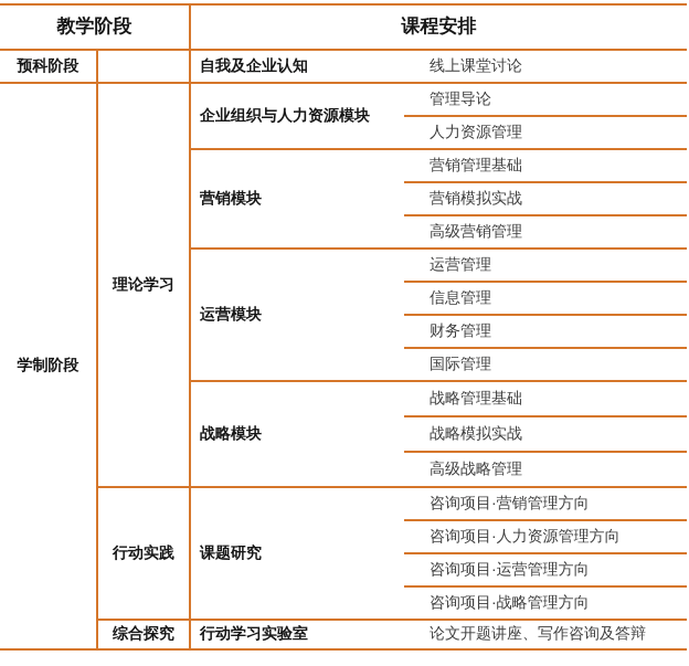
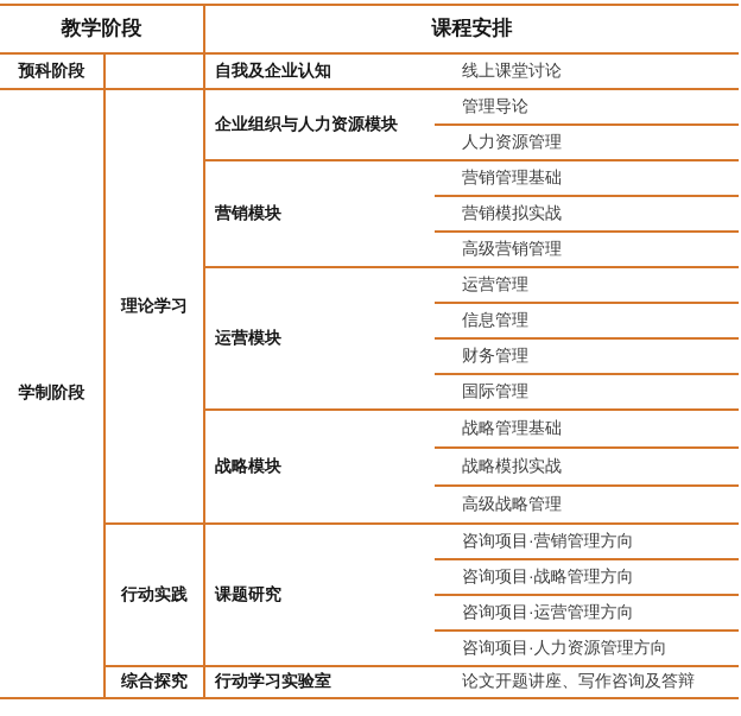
  教学阶段	课程安排
  预科阶段		自我及企业认知	线上课堂讨论
  学制阶段	理论学习	企业组织与人力资源模块	管理导论
  人力资源管理
  营销模块	营销管理基础
  营销模拟实战
  高级营销管理
  运营模块	运营管理
  信息管理
  财务管理
  国际管理
  战略模块	战略管理基础
  战略模拟实战
  高级战略管理
  行动实践	课题研究	咨询项目·营销管理方向
- 咨询项目·人力资源管理方向
+ 咨询项目·战略管理方向
  咨询项目·运营管理方向
- 咨询项目·战略管理方向
+ 咨询项目·人力资源管理方向
  综合探究	行动学习实验室	论文开题讲座、写作咨询及答辩
